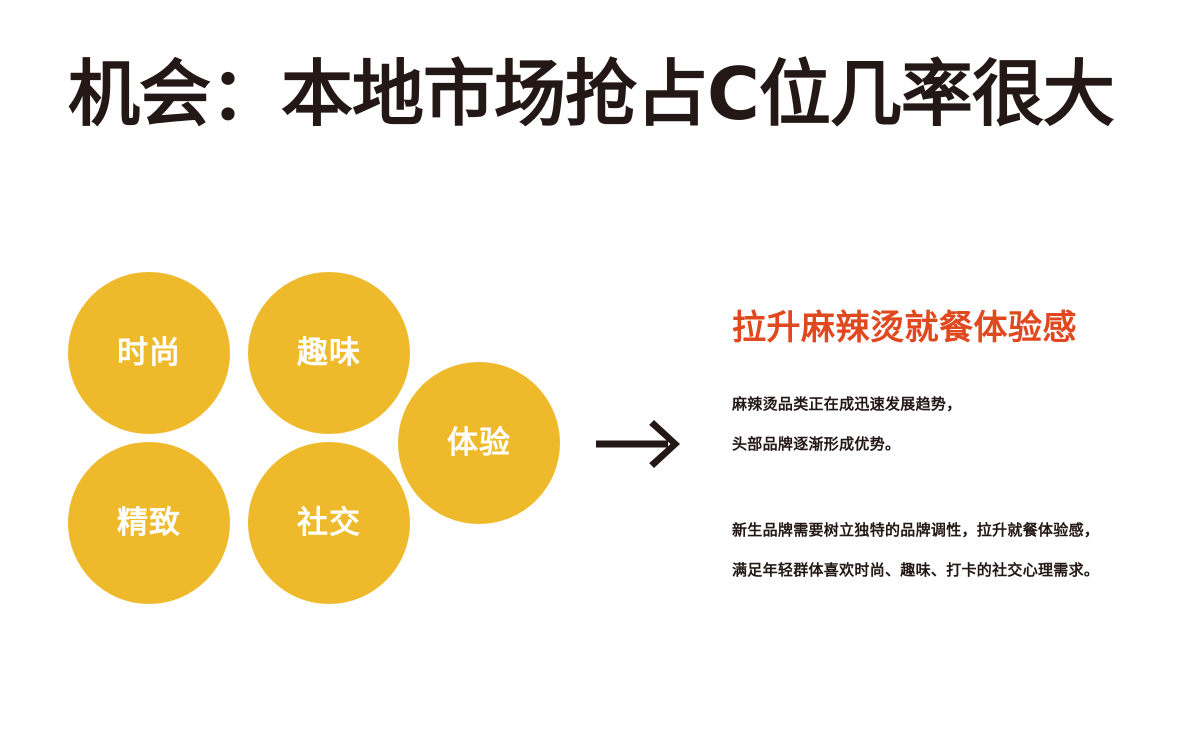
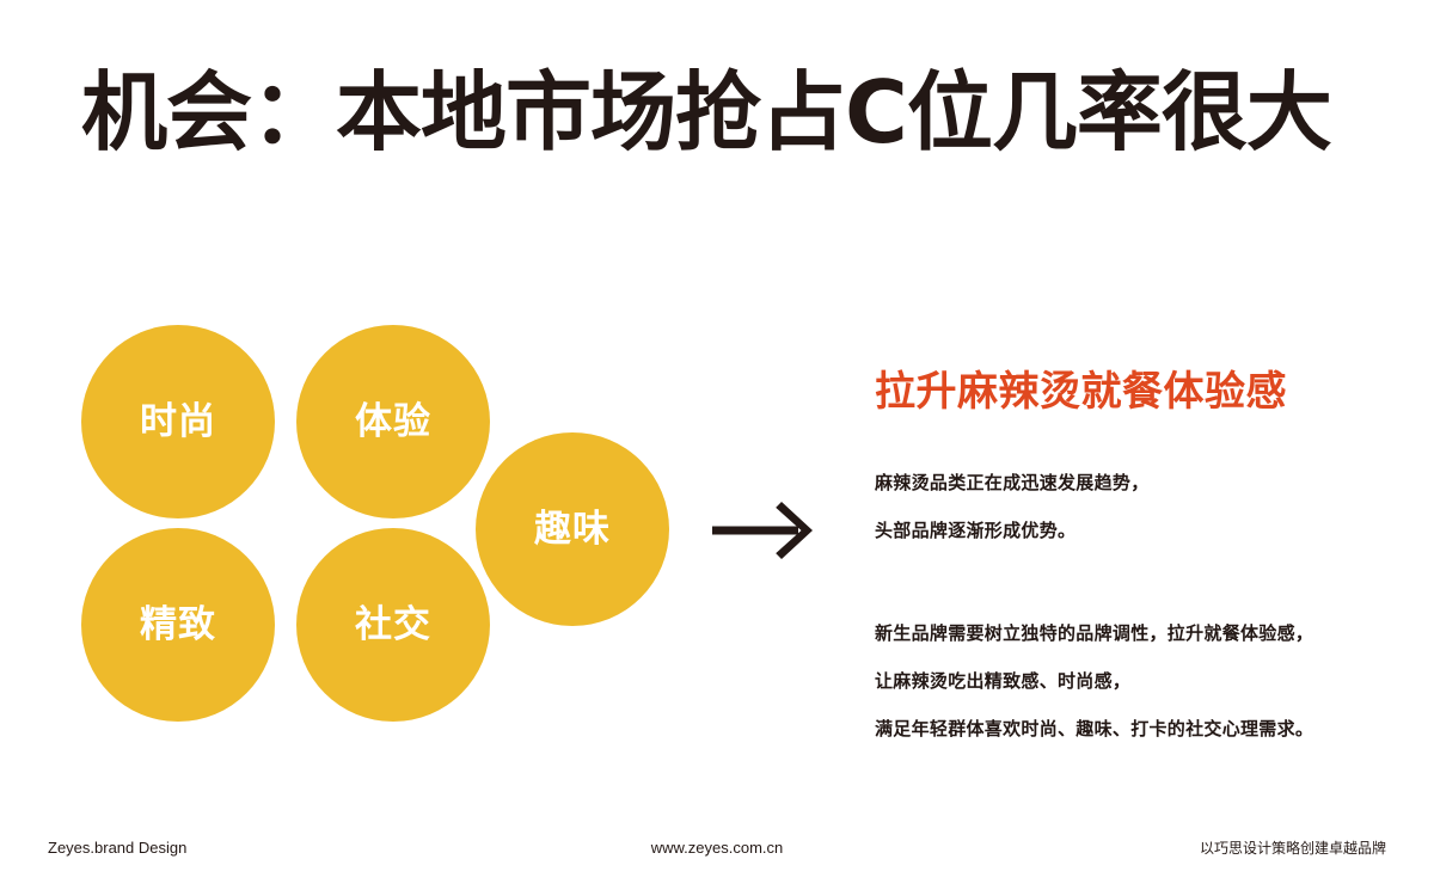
  机会：本地市场抢占C位几率很大
  时尚
- 趣味
+ 体验
  精致
  社交
- 体验
+ 趣味
  拉升麻辣烫就餐体验感
  麻辣烫品类正在成迅速发展趋势，
  头部品牌逐渐形成优势。
  新生品牌需要树立独特的品牌调性，拉升就餐体验感，
+ 让麻辣烫吃出精致感、时尚感，
  满足年轻群体喜欢时尚、趣味、打卡的社交心理需求。
+ Zeyes.brand Design
+ www.zeyes.com.cn
+ 以巧思设计策略创建卓越品牌
